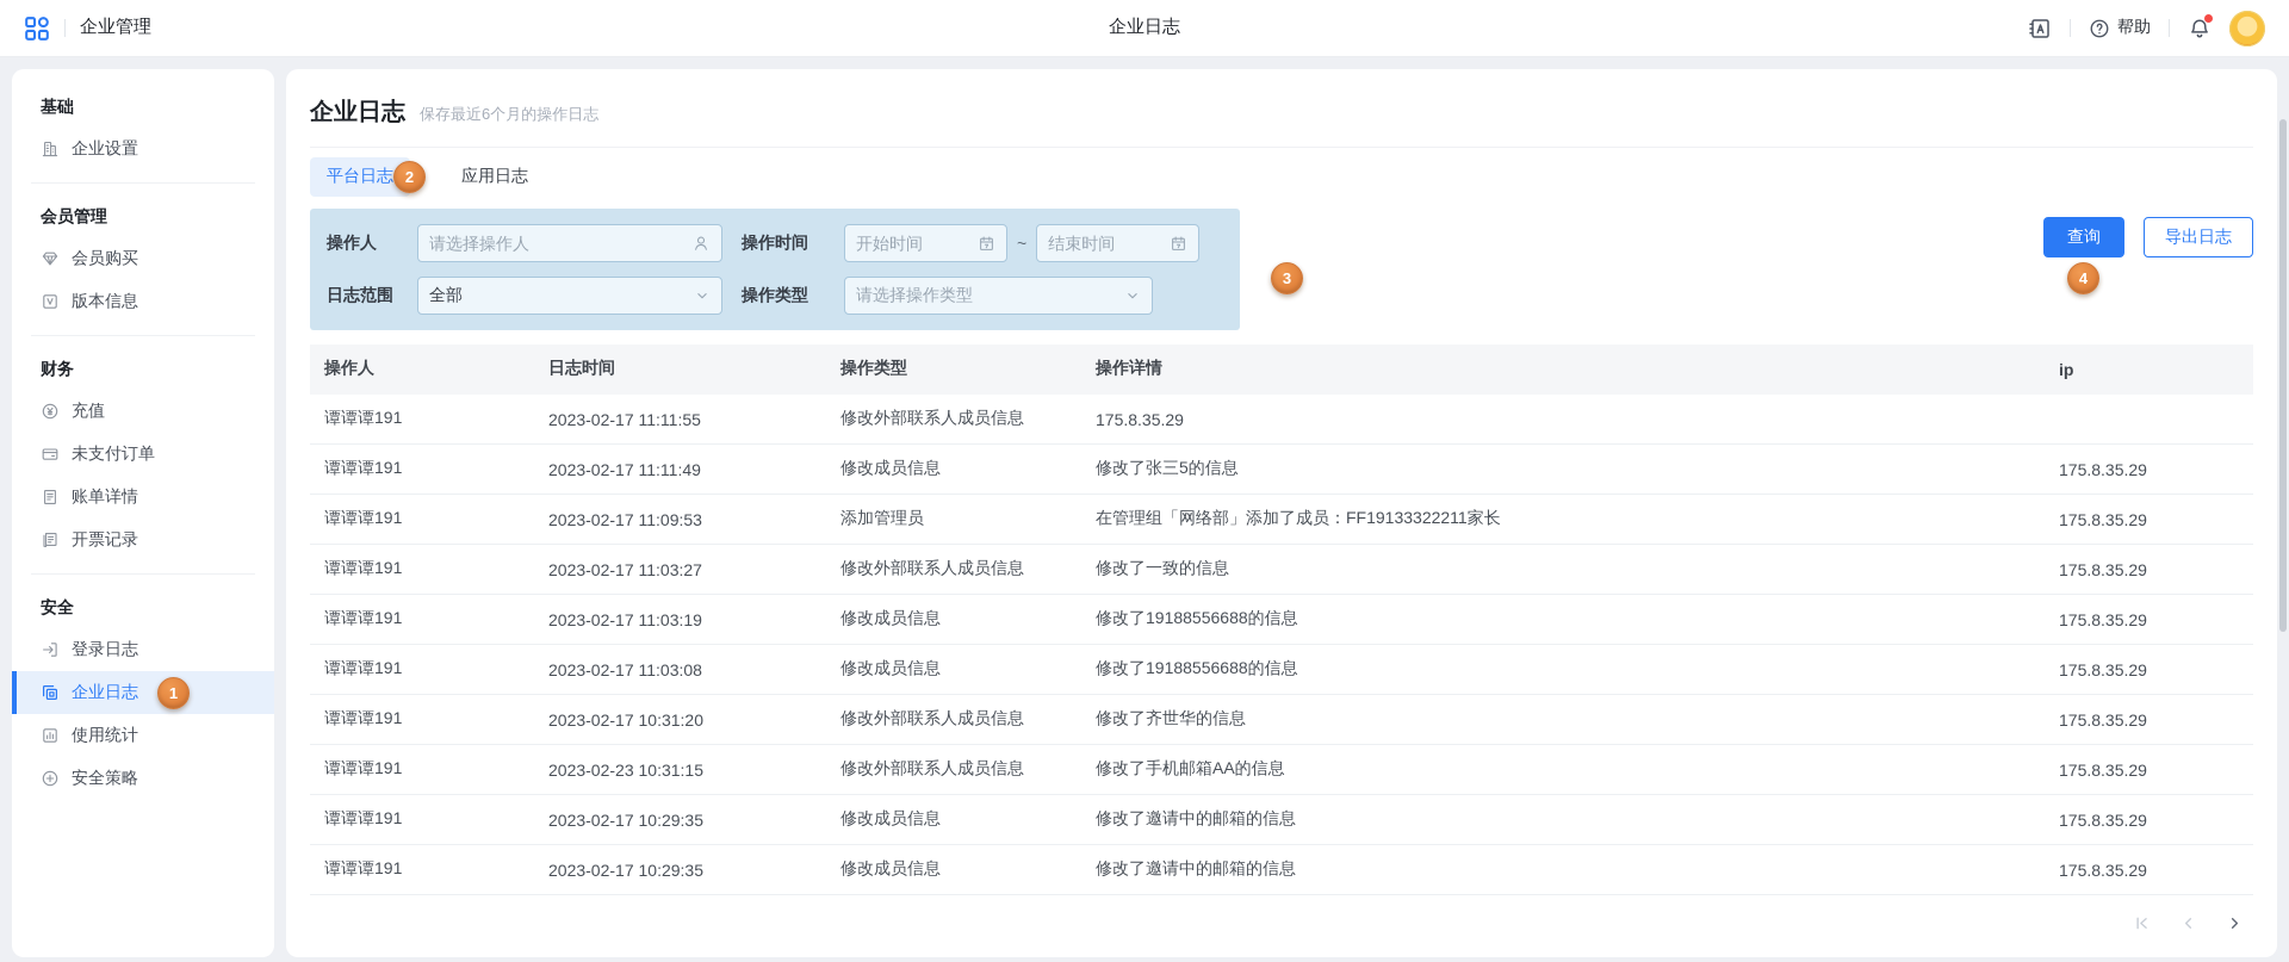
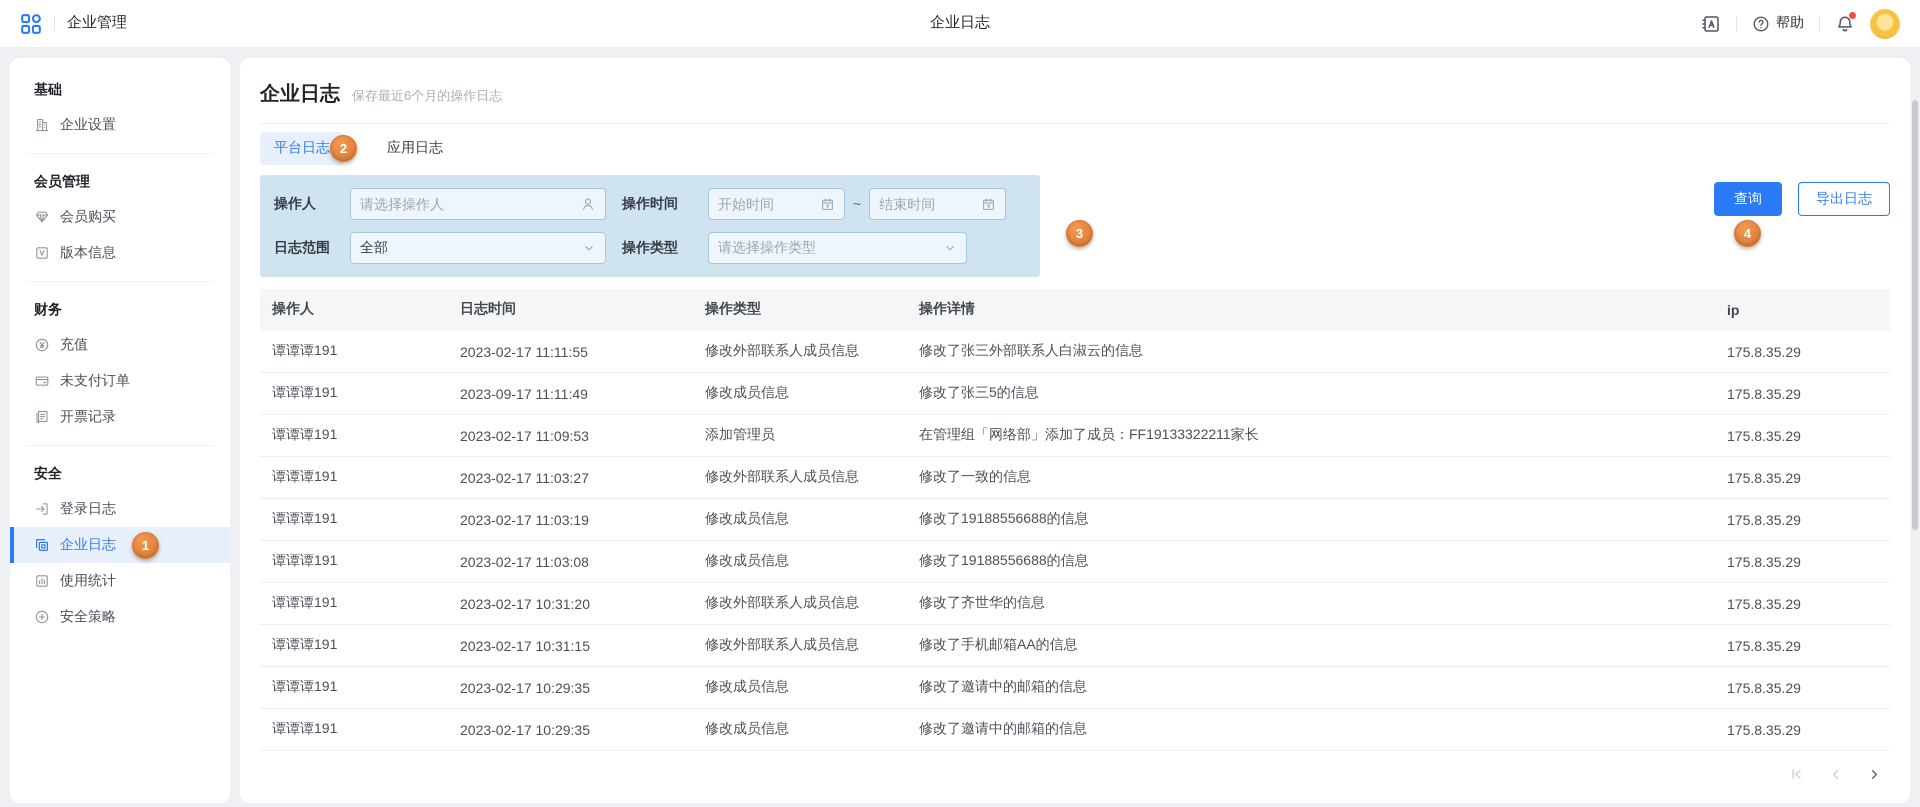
  企业管理
  企业日志
  帮助
  基础
  企业设置
  会员管理
  会员购买
  版本信息
  财务
  充值
  未支付订单
- 账单详情
  开票记录
  安全
  登录日志
  企业日志
  1
  使用统计
  安全策略
  企业日志
  保存最近6个月的操作日志
  平台日志
  2
  应用日志
  操作人
  请选择操作人
  操作时间
  开始时间
  ~
  结束时间
  日志范围
  全部
  操作类型
  请选择操作类型
  3
  查询
  导出日志
  4
  操作人
  日志时间
  操作类型
  操作详情
  ip
  谭谭谭191
  2023-02-17 11:11:55
  修改外部联系人成员信息
+ 修改了张三外部联系人白淑云的信息
  175.8.35.29
  谭谭谭191
- 2023-02-17 11:11:49
+ 2023-09-17 11:11:49
  修改成员信息
  修改了张三5的信息
  175.8.35.29
  谭谭谭191
  2023-02-17 11:09:53
  添加管理员
  在管理组「网络部」添加了成员：FF19133322211家长
  175.8.35.29
  谭谭谭191
  2023-02-17 11:03:27
  修改外部联系人成员信息
  修改了一致的信息
  175.8.35.29
  谭谭谭191
  2023-02-17 11:03:19
  修改成员信息
  修改了19188556688的信息
  175.8.35.29
  谭谭谭191
  2023-02-17 11:03:08
  修改成员信息
  修改了19188556688的信息
  175.8.35.29
  谭谭谭191
  2023-02-17 10:31:20
  修改外部联系人成员信息
  修改了齐世华的信息
  175.8.35.29
  谭谭谭191
- 2023-02-23 10:31:15
+ 2023-02-17 10:31:15
  修改外部联系人成员信息
  修改了手机邮箱AA的信息
  175.8.35.29
  谭谭谭191
  2023-02-17 10:29:35
  修改成员信息
  修改了邀请中的邮箱的信息
  175.8.35.29
  谭谭谭191
  2023-02-17 10:29:35
  修改成员信息
  修改了邀请中的邮箱的信息
  175.8.35.29
